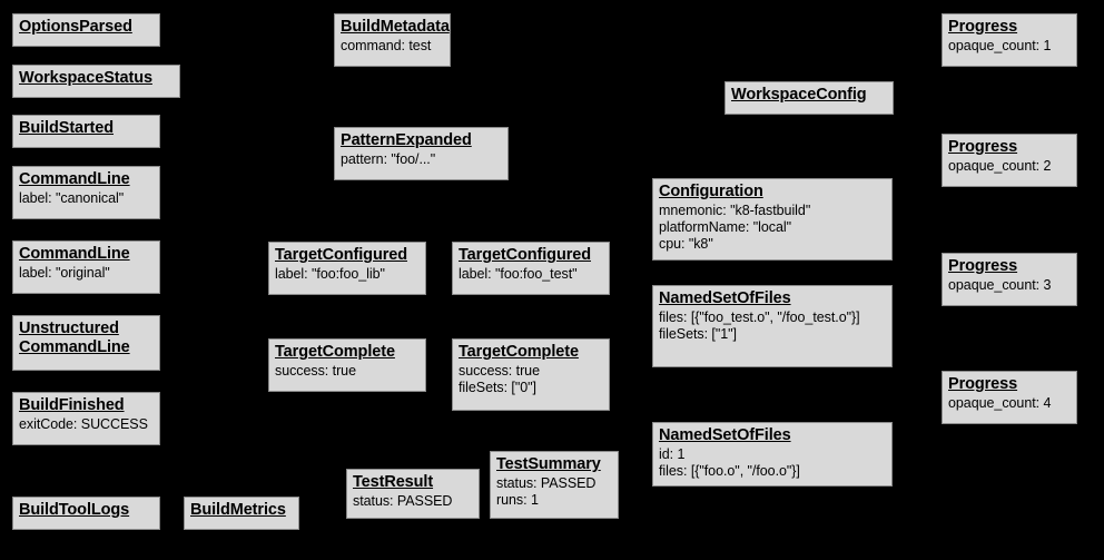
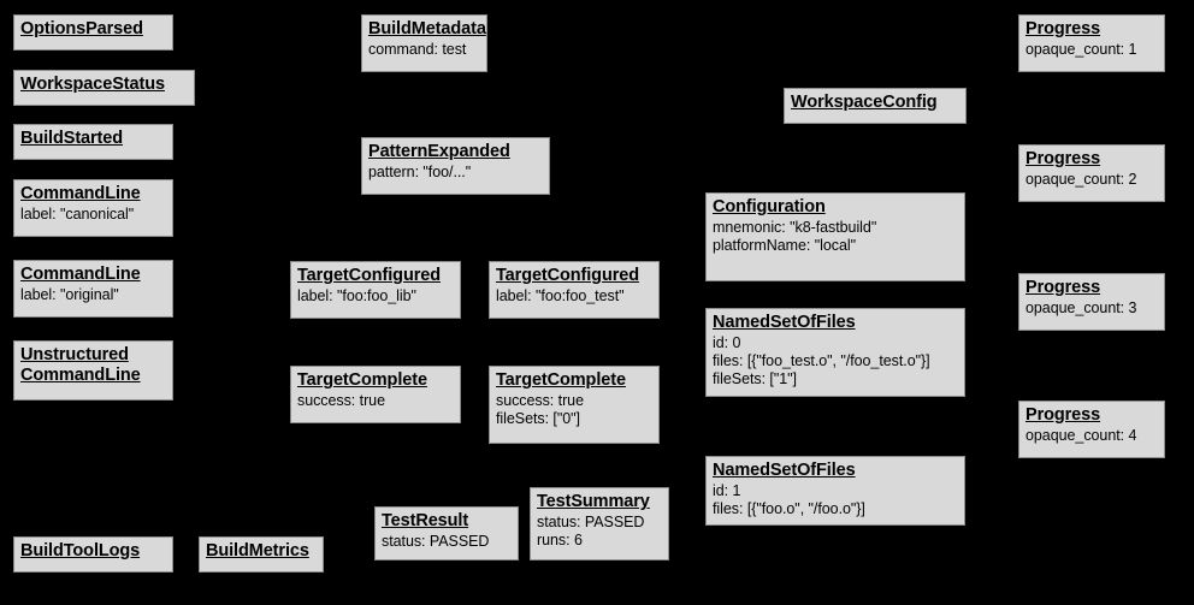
  OptionsParsed
  WorkspaceStatus
  BuildStarted
  CommandLine
  label: "canonical"
  CommandLine
  label: "original"
  Unstructured
  CommandLine
- BuildFinished
- exitCode: SUCCESS
  BuildToolLogs
  BuildMetrics
  BuildMetadata
  command: test
  PatternExpanded
  pattern: "foo/..."
  TargetConfigured
  label: "foo:foo_lib"
  TargetConfigured
  label: "foo:foo_test"
  TargetComplete
  success: true
  TargetComplete
  success: true
  fileSets: ["0"]
  TestResult
  status: PASSED
  TestSummary
  status: PASSED
- runs: 1
+ runs: 6
  WorkspaceConfig
  Configuration
  mnemonic: "k8-fastbuild"
  platformName: "local"
- cpu: "k8"
  NamedSetOfFiles
+ id: 0
  files: [{"foo_test.o", "/foo_test.o"}]
  fileSets: ["1"]
  NamedSetOfFiles
  id: 1
  files: [{"foo.o", "/foo.o"}]
  Progress
  opaque_count: 1
  Progress
  opaque_count: 2
  Progress
  opaque_count: 3
  Progress
  opaque_count: 4
